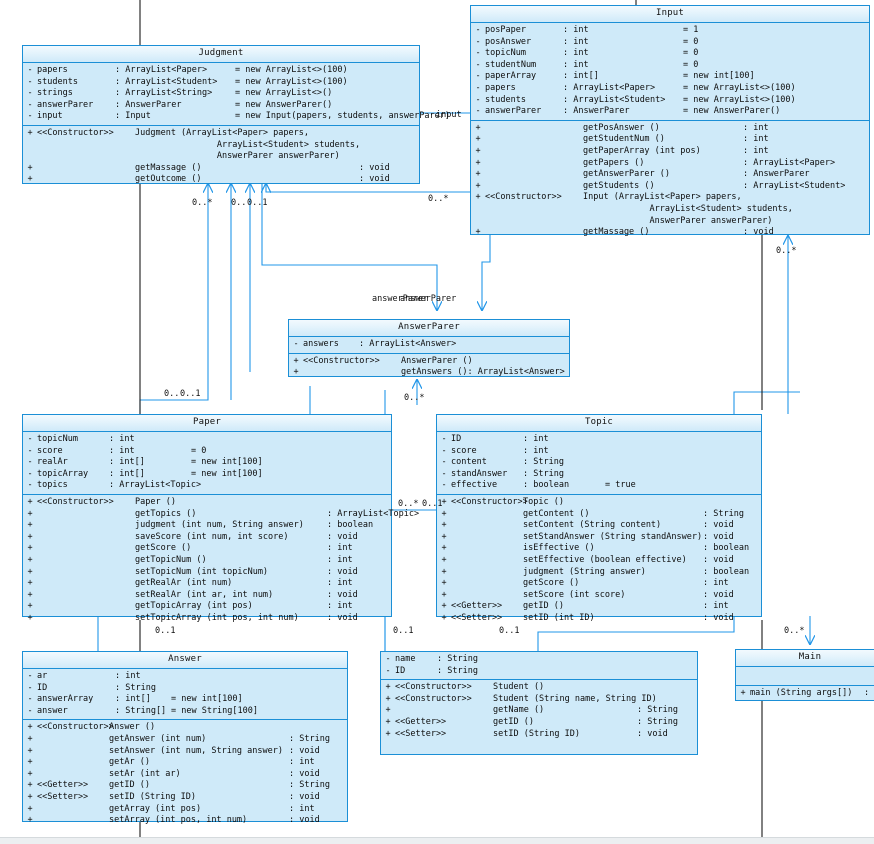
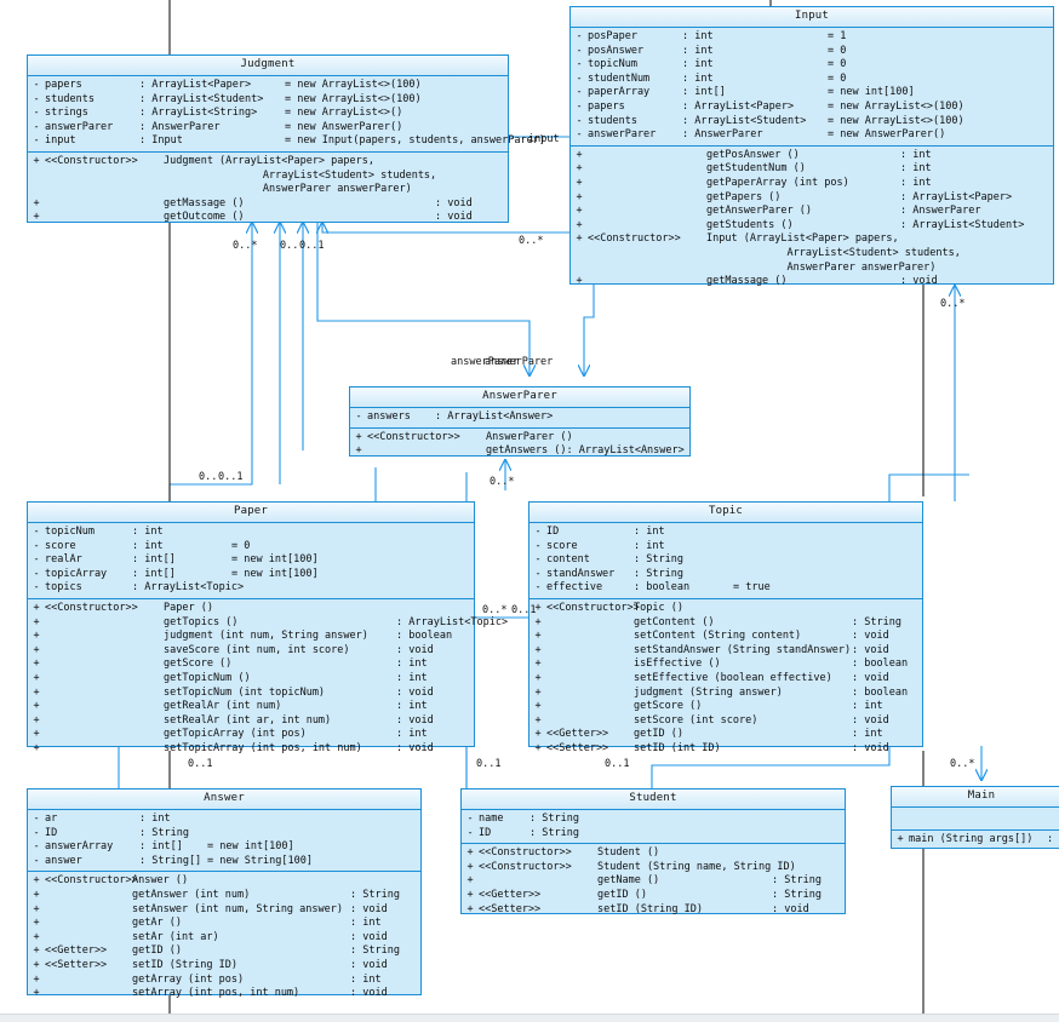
  Judgment
  -
  papers
  : ArrayList<Paper>
  = new ArrayList<>(100)
  -
  students
  : ArrayList<Student>
  = new ArrayList<>(100)
  -
  strings
  : ArrayList<String>
  = new ArrayList<>()
  -
  answerParer
  : AnswerParer
  = new AnswerParer()
  -
  input
  : Input
  = new Input(papers, students, answerParer)
  +
  <<Constructor>>
  Judgment (ArrayList<Paper> papers,
  ArrayList<Student> students,
  AnswerParer answerParer)
  +
  getMassage ()
  : void
  +
  getOutcome ()
  : void
  Input
  -
  posPaper
  : int
  = 1
  -
  posAnswer
  : int
  = 0
  -
  topicNum
  : int
  = 0
  -
  studentNum
  : int
  = 0
  -
  paperArray
  : int[]
  = new int[100]
  -
  papers
  : ArrayList<Paper>
  = new ArrayList<>(100)
  -
  students
  : ArrayList<Student>
  = new ArrayList<>(100)
  -
  answerParer
  : AnswerParer
  = new AnswerParer()
  +
  getPosAnswer ()
  : int
  +
  getStudentNum ()
  : int
  +
  getPaperArray (int pos)
  : int
  +
  getPapers ()
  : ArrayList<Paper>
  +
  getAnswerParer ()
  : AnswerParer
  +
  getStudents ()
  : ArrayList<Student>
  +
  <<Constructor>>
  Input (ArrayList<Paper> papers,
  ArrayList<Student> students,
  AnswerParer answerParer)
  +
  getMassage ()
  : void
  AnswerParer
  -
  answers
  : ArrayList<Answer>
  +
  <<Constructor>>
  AnswerParer ()
  +
  getAnswers ()
  : ArrayList<Answer>
  Paper
  -
  topicNum
  : int
  -
  score
  : int
  = 0
  -
  realAr
  : int[]
  = new int[100]
  -
  topicArray
  : int[]
  = new int[100]
  -
  topics
  : ArrayList<Topic>
  +
  <<Constructor>>
  Paper ()
  +
  getTopics ()
  : ArrayList<Topic>
  +
  judgment (int num, String answer)
  : boolean
  +
  saveScore (int num, int score)
  : void
  +
  getScore ()
  : int
  +
  getTopicNum ()
  : int
  +
  setTopicNum (int topicNum)
  : void
  +
  getRealAr (int num)
  : int
  +
  setRealAr (int ar, int num)
  : void
  +
  getTopicArray (int pos)
  : int
  +
  setTopicArray (int pos, int num)
  : void
  Topic
  -
  ID
  : int
  -
  score
  : int
  -
  content
  : String
  -
  standAnswer
  : String
  -
  effective
  : boolean
  = true
  +
  <<Constructor>
  Topic ()
  +
  getContent ()
  : String
  +
  setContent (String content)
  : void
  +
  setStandAnswer (String standAnswer)
  : void
  +
  isEffective ()
  : boolean
  +
  setEffective (boolean effective)
  : void
  +
  judgment (String answer)
  : boolean
  +
  getScore ()
  : int
  +
  setScore (int score)
  : void
  +
  <<Getter>>
  getID ()
  : int
  +
  <<Setter>>
  setID (int ID)
  : void
  Answer
  -
  ar
  : int
  -
  ID
  : String
  -
  answerArray
  : int[]
  = new int[100]
  -
  answer
  : String[]
  = new String[100]
  +
  <<Constructor>
  Answer ()
  +
  getAnswer (int num)
  : String
  +
  setAnswer (int num, String answer)
  : void
  +
  getAr ()
  : int
  +
  setAr (int ar)
  : void
  +
  <<Getter>>
  getID ()
  : String
  +
  <<Setter>>
  setID (String ID)
  : void
  +
  getArray (int pos)
  : int
  +
  setArray (int pos, int num)
  : void
+ Student
  -
  name
  : String
  -
  ID
  : String
  +
  <<Constructor>>
  Student ()
  +
  <<Constructor>>
  Student (String name, String ID)
  +
  getName ()
  : String
  +
  <<Getter>>
  getID ()
  : String
  +
  <<Setter>>
  setID (String ID)
  : void
  Main
  +
  main (String args[])
  input
  0..*
  0..
  0..1
  0..*
  0..*
  answerParer
  answerParer
  0..*
  0..
  0..1
  0..*
  0..1
  0..1
  0..1
  0..1
  0..*
